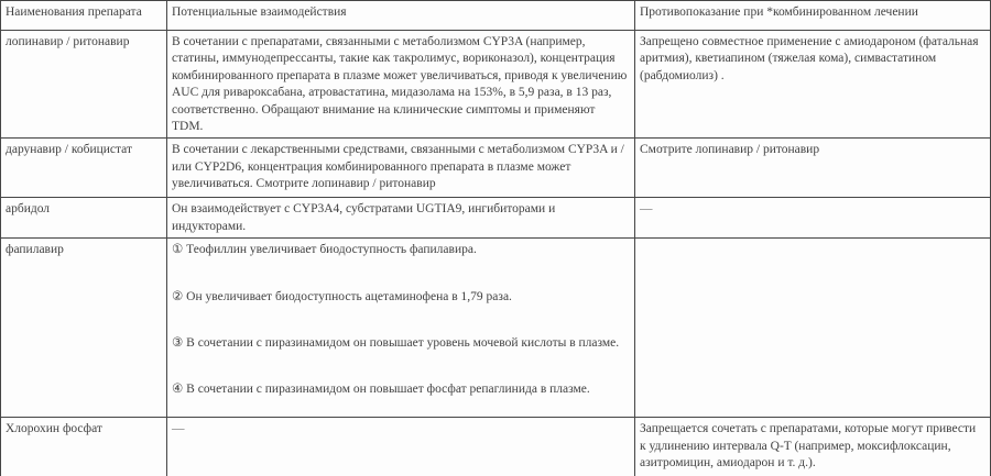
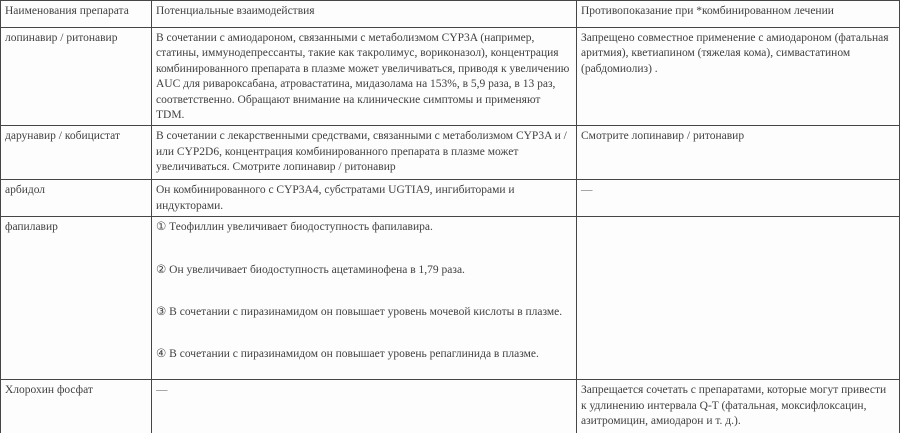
  Наименования препарата	Потенциальные взаимодействия	Противопоказание при *комбинированном лечении
- лопинавир / ритонавир	В сочетании с препаратами, связанными с метаболизмом CYP3A (например, статины, иммунодепрессанты, такие как такролимус, вориконазол), концентрация комбинированного препарата в плазме может увеличиваться, приводя к увеличению AUC для ривароксабана, атровастатина, мидазолама на 153%, в 5,9 раза, в 13 раз, соответственно. Обращают внимание на клинические симптомы и применяют TDM.	Запрещено совместное применение с амиодароном (фатальная аритмия), кветиапином (тяжелая кома), симвастатином (рабдомиолиз) .
+ лопинавир / ритонавир	В сочетании с амиодароном, связанными с метаболизмом CYP3A (например, статины, иммунодепрессанты, такие как такролимус, вориконазол), концентрация комбинированного препарата в плазме может увеличиваться, приводя к увеличению AUC для ривароксабана, атровастатина, мидазолама на 153%, в 5,9 раза, в 13 раз, соответственно. Обращают внимание на клинические симптомы и применяют TDM.	Запрещено совместное применение с амиодароном (фатальная аритмия), кветиапином (тяжелая кома), симвастатином (рабдомиолиз) .
  дарунавир / кобицистат	В сочетании с лекарственными средствами, связанными с метаболизмом CYP3A и / или CYP2D6, концентрация комбинированного препарата в плазме может увеличиваться. Смотрите лопинавир / ритонавир	Смотрите лопинавир / ритонавир
- арбидол	Он взаимодействует с CYP3A4, субстратами UGTIA9, ингибиторами и индукторами.	—
+ арбидол	Он комбинированного с CYP3A4, субстратами UGTIA9, ингибиторами и индукторами.	—
- фапилавир	① Теофиллин увеличивает биодоступность фапилавира. ② Он увеличивает биодоступность ацетаминофена в 1,79 раза. ③ В сочетании с пиразинамидом он повышает уровень мочевой кислоты в плазме. ④ В сочетании с пиразинамидом он повышает фосфат репаглинида в плазме.
+ фапилавир	① Теофиллин увеличивает биодоступность фапилавира. ② Он увеличивает биодоступность ацетаминофена в 1,79 раза. ③ В сочетании с пиразинамидом он повышает уровень мочевой кислоты в плазме. ④ В сочетании с пиразинамидом он повышает уровень репаглинида в плазме.
- Хлорохин фосфат	—	Запрещается сочетать с препаратами, которые могут привести к удлинению интервала Q-T (например, моксифлоксацин, азитромицин, амиодарон и т. д.).
+ Хлорохин фосфат	—	Запрещается сочетать с препаратами, которые могут привести к удлинению интервала Q-T (фатальная, моксифлоксацин, азитромицин, амиодарон и т. д.).
